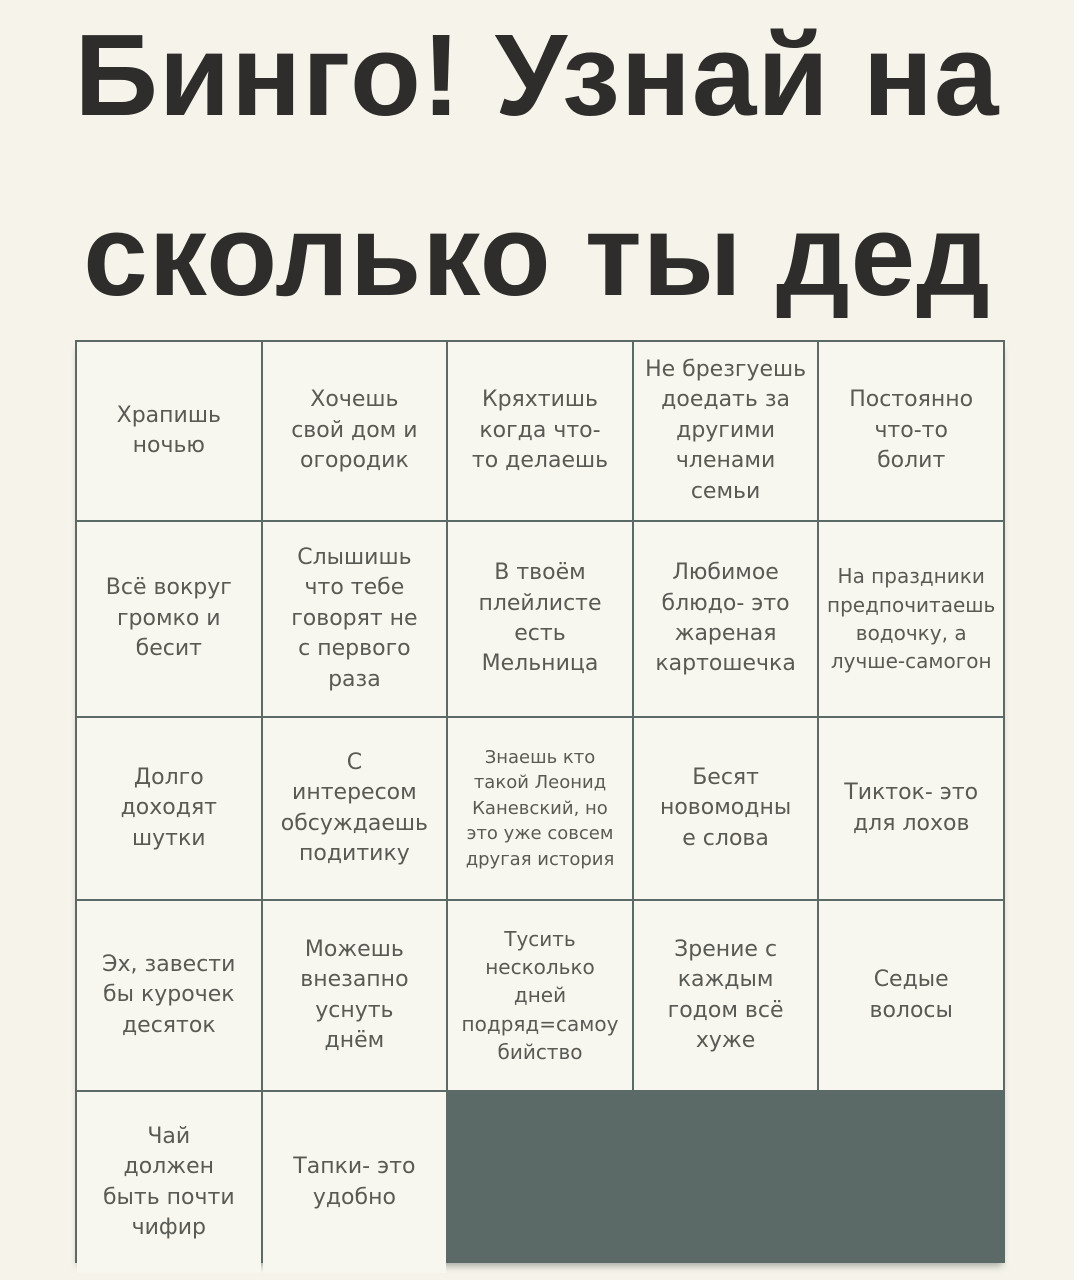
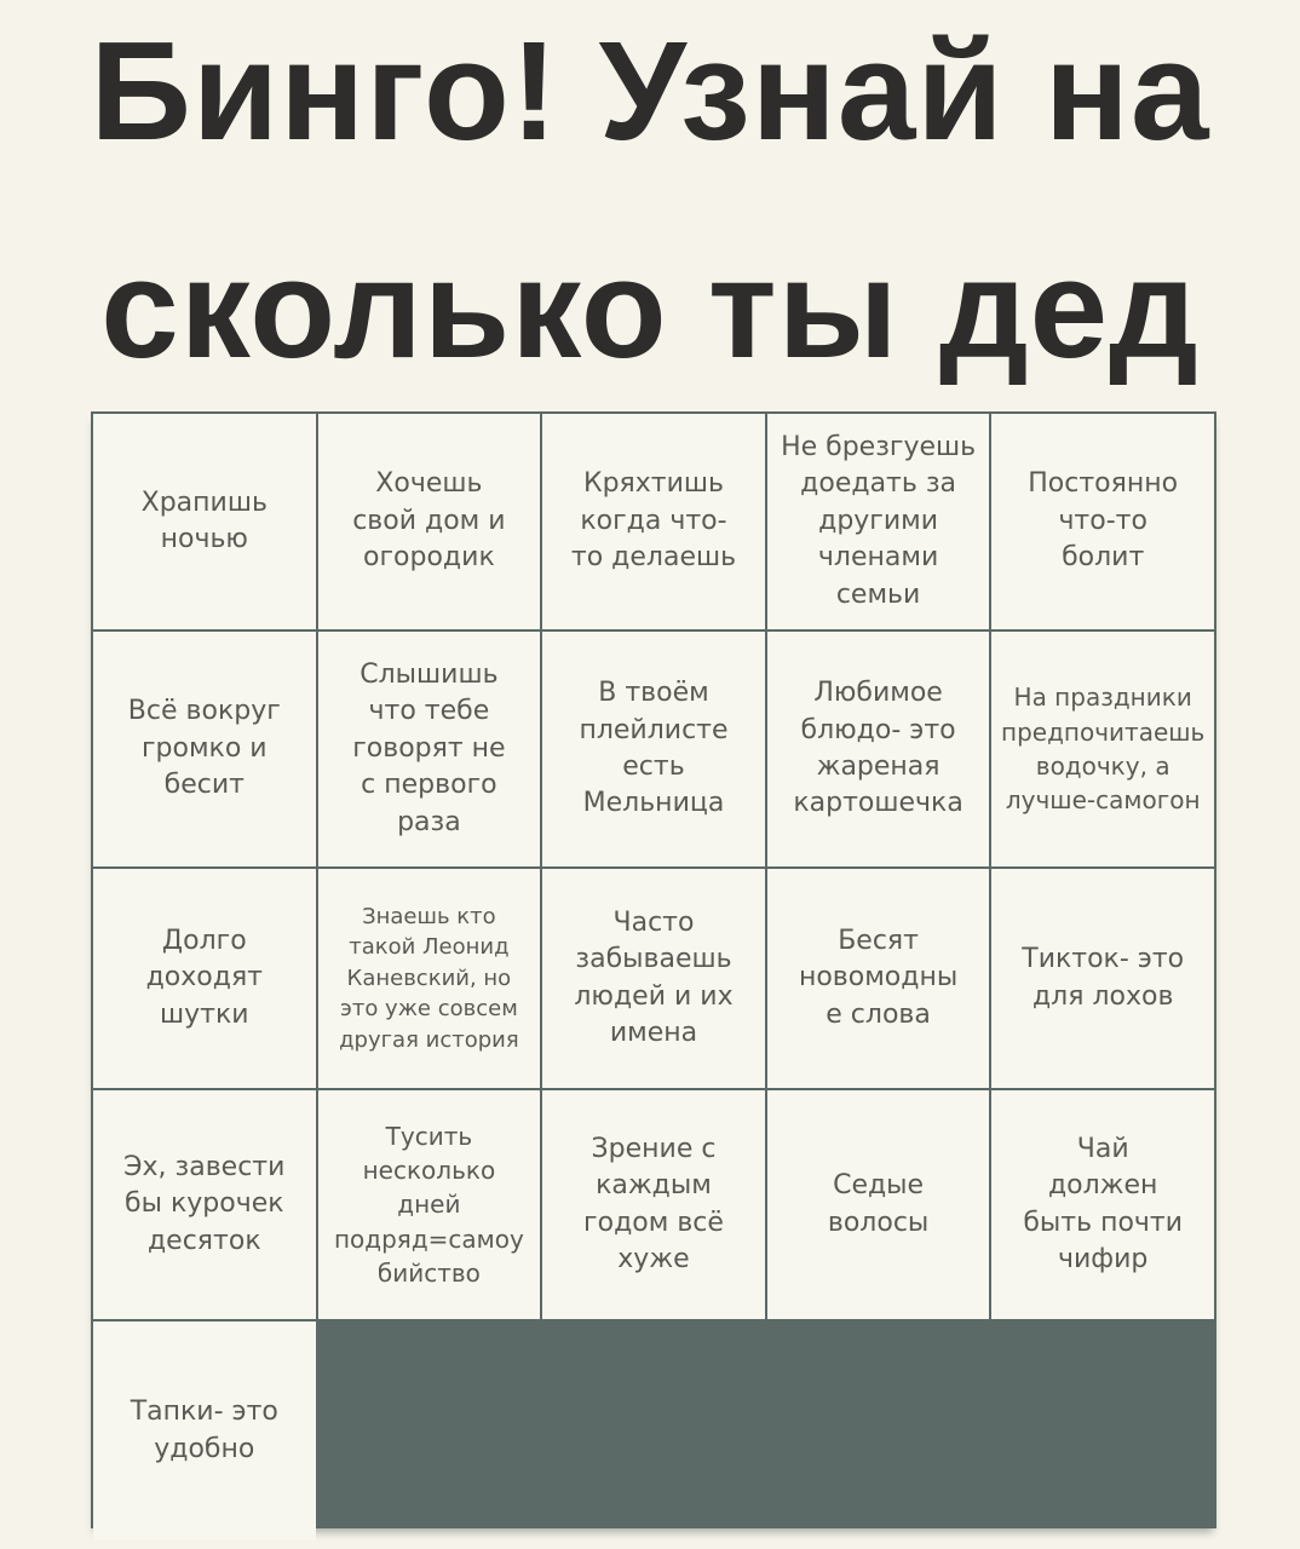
  Бинго! Узнай на
  сколько ты дед
  Храпишь
  ночью
  Хочешь
  свой дом и
  огородик
  Кряхтишь
  когда что-
  то делаешь
  Не брезгуешь
  доедать за
  другими
  членами
  семьи
  Постоянно
  что-то
  болит
  Всё вокруг
  громко и
  бесит
  Слышишь
  что тебе
  говорят не
  с первого
  раза
  В твоём
  плейлисте
  есть
  Мельница
  Любимое
  блюдо- это
  жареная
  картошечка
  На праздники
  предпочитаешь
  водочку, а
  лучше-самогон
  Долго
  доходят
  шутки
- С
- интересом
- обсуждаешь
- подитику
  Знаешь кто
  такой Леонид
  Каневский, но
  это уже совсем
  другая история
+ Часто
+ забываешь
+ людей и их
+ имена
  Бесят
  новомодны
  е слова
  Тикток- это
  для лохов
  Эх, завести
  бы курочек
  десяток
- Можешь
- внезапно
- уснуть
- днём
  Тусить
  несколько
  дней
  подряд=самоу
  бийство
  Зрение с
  каждым
  годом всё
  хуже
  Седые
  волосы
  Чай
  должен
  быть почти
  чифир
  Тапки- это
  удобно
